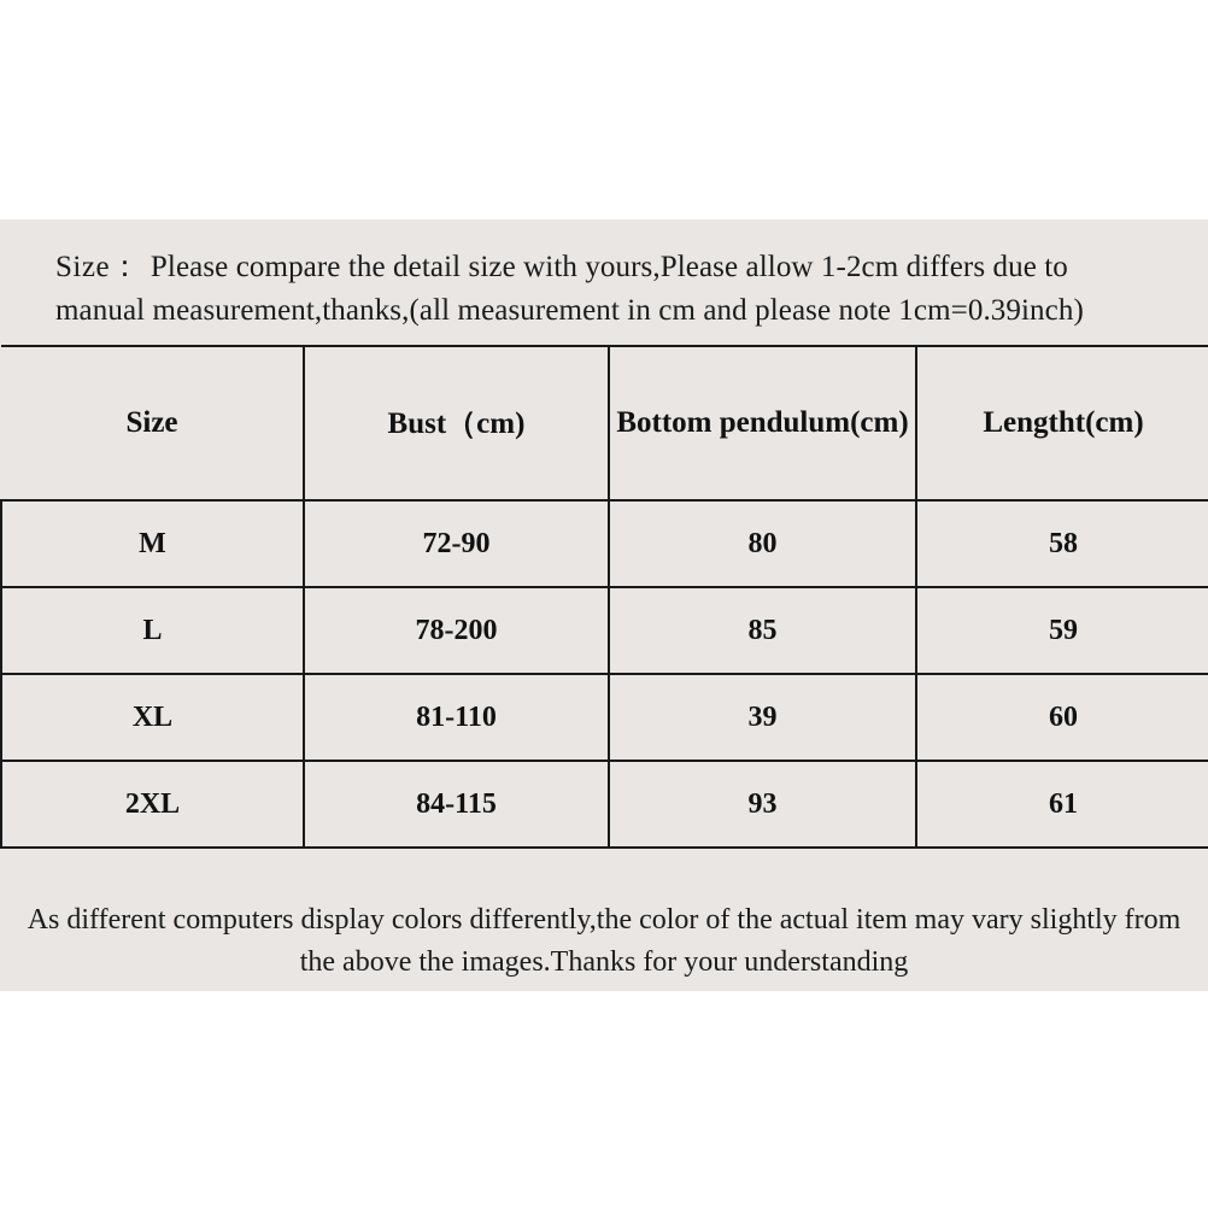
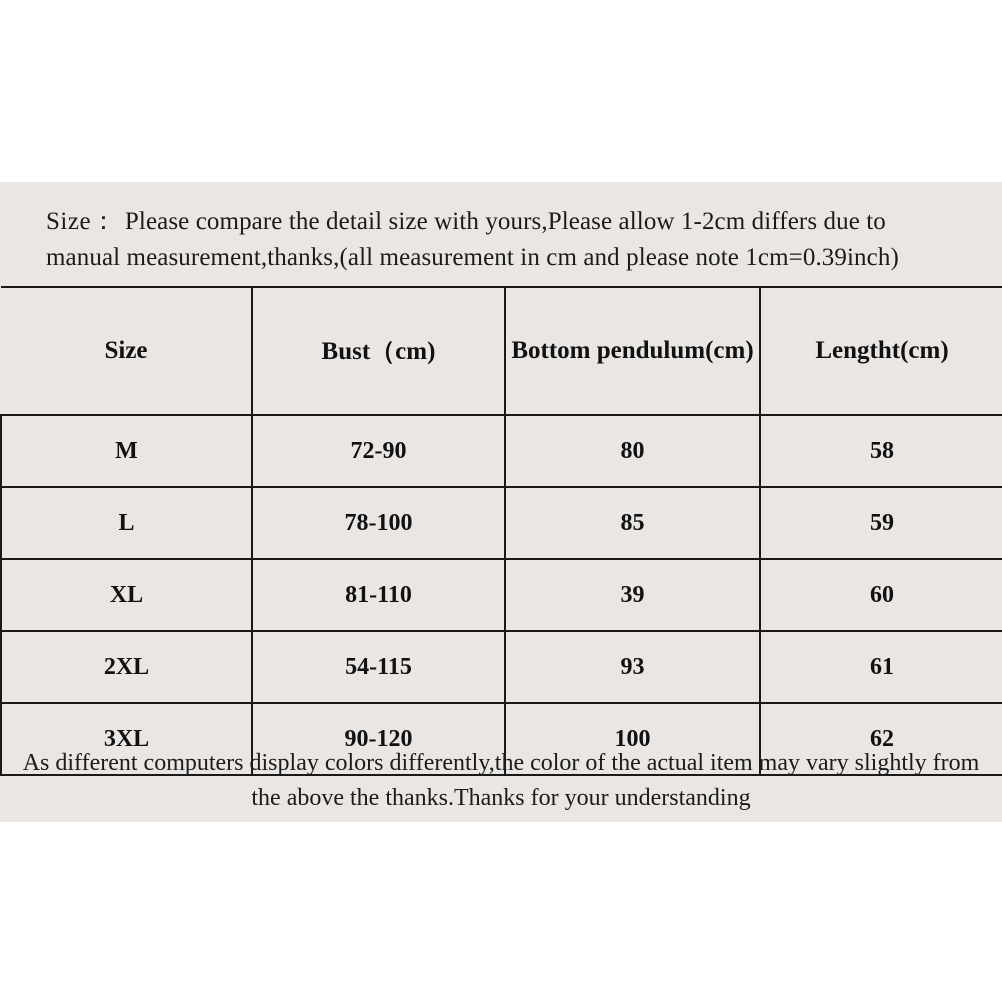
  Size： Please compare the detail size with yours,Please allow 1-2cm differs due to manual measurement,thanks,(all measurement in cm and please note 1cm=0.39inch)
  Size	Bust（cm)	Bottom pendulum(cm)	Lengtht(cm)
  M	72-90	80	58
- L	78-200	85	59
+ L	78-100	85	59
  XL	81-110	39	60
- 2XL	84-115	93	61
+ 2XL	54-115	93	61
+ 3XL	90-120	100	62
  As different computers display colors differently,the color of the actual item may vary slightly from
- the above the images.Thanks for your understanding
+ the above the thanks.Thanks for your understanding
